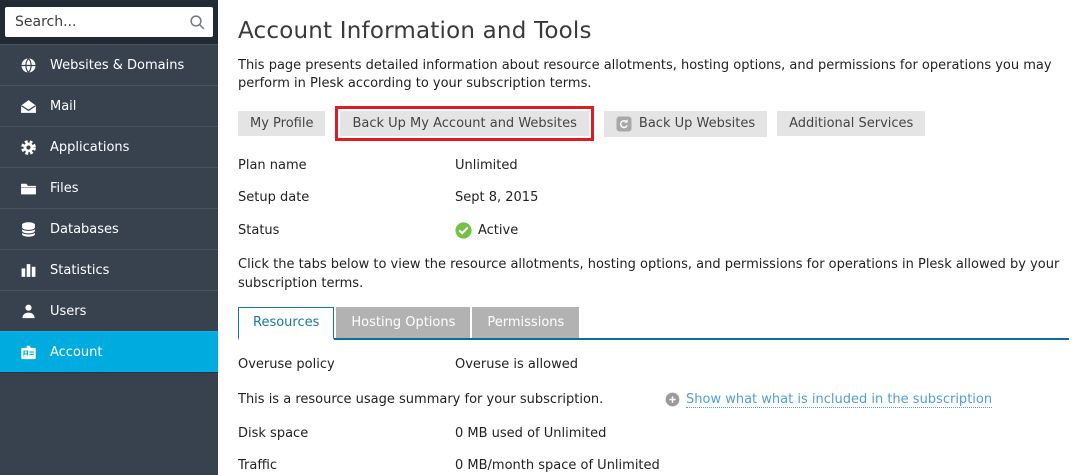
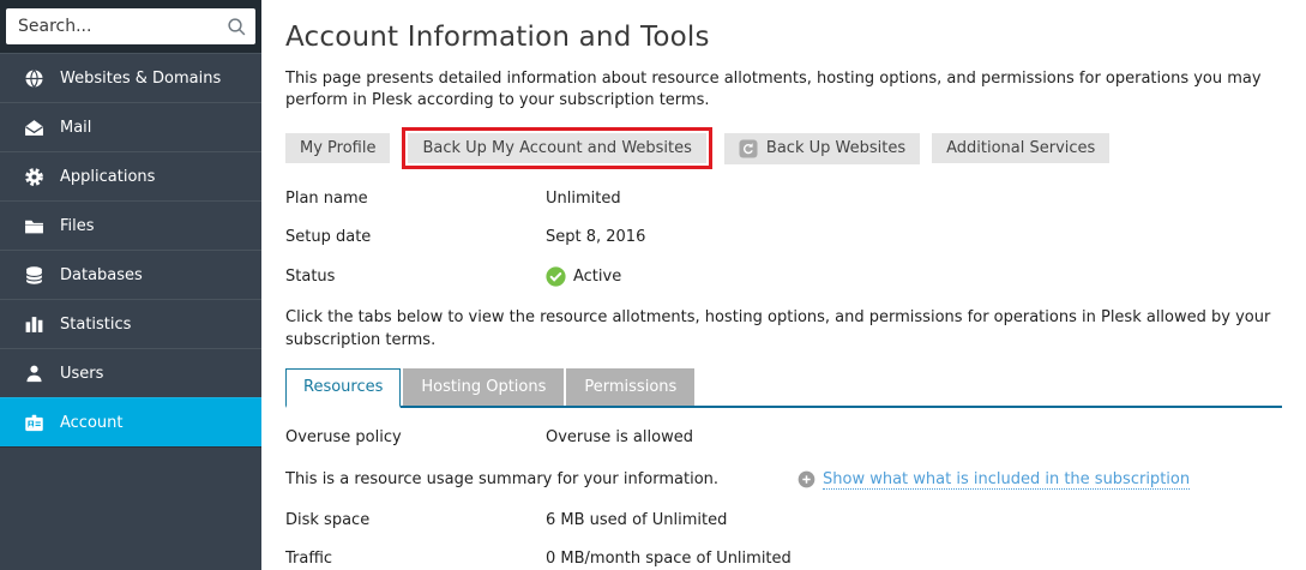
  Search...
  Websites & Domains
  Mail
  Applications
  Files
  Databases
  Statistics
  Users
  Account
  Account Information and Tools
  This page presents detailed information about resource allotments, hosting options, and permissions for operations you may perform in Plesk according to your subscription terms.
  My Profile
  Back Up My Account and Websites
  Back Up Websites
  Additional Services
  Plan name
  Unlimited
  Setup date
- Sept 8, 2015
+ Sept 8, 2016
  Status
  Active
  Click the tabs below to view the resource allotments, hosting options, and permissions for operations in Plesk allowed by your subscription terms.
  Resources
  Hosting Options
  Permissions
  Overuse policy
  Overuse is allowed
- This is a resource usage summary for your subscription.
+ This is a resource usage summary for your information.
  Show what what is included in the subscription
  Disk space
- 0 MB used of Unlimited
+ 6 MB used of Unlimited
  Traffic
  0 MB/month space of Unlimited
